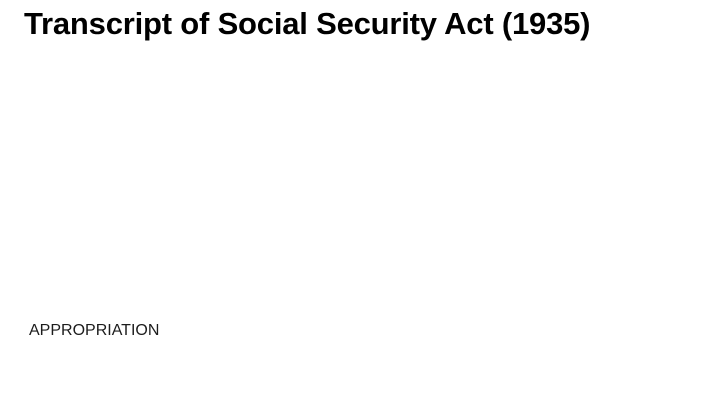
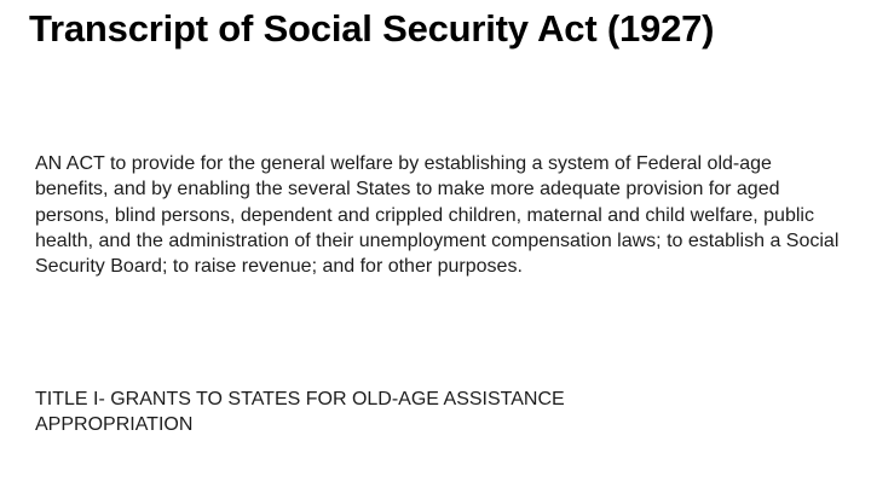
- Transcript of Social Security Act (1935)
+ Transcript of Social Security Act (1927)
+ AN ACT to provide for the general welfare by establishing a system of Federal old-age benefits, and by enabling the several States to make more adequate provision for aged persons, blind persons, dependent and crippled children, maternal and child welfare, public health, and the administration of their unemployment compensation laws; to establish a Social Security Board; to raise revenue; and for other purposes.
+ TITLE I- GRANTS TO STATES FOR OLD-AGE ASSISTANCE
  APPROPRIATION
